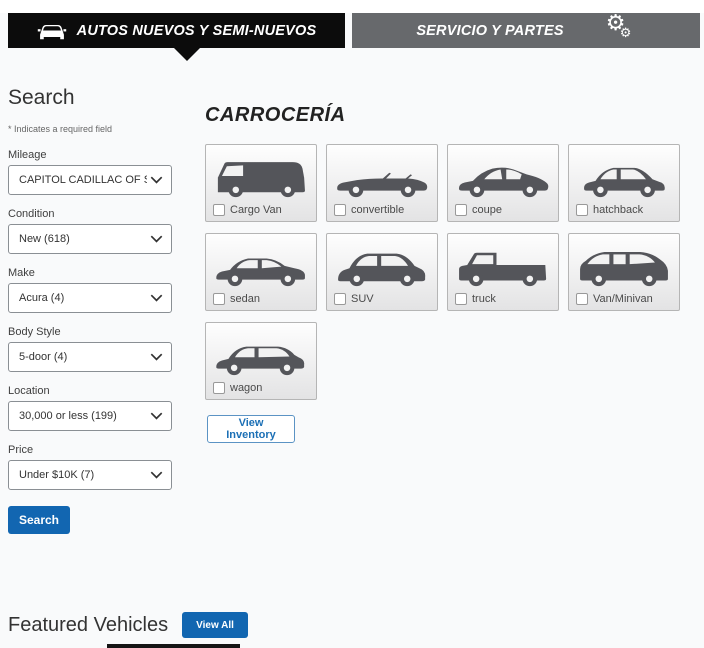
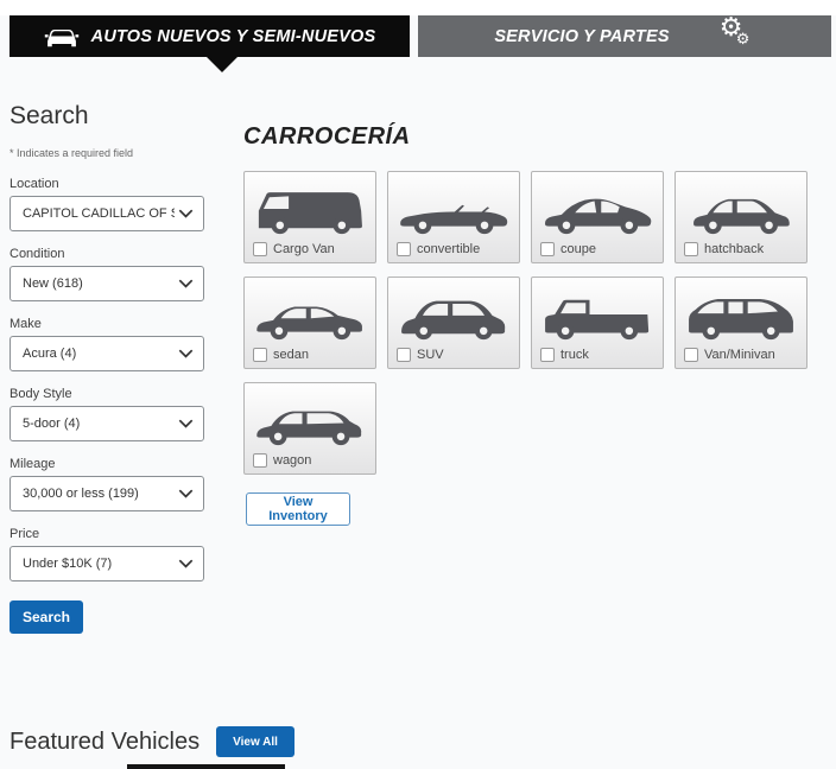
  AUTOS NUEVOS Y SEMI-NUEVOS
  SERVICIO Y PARTES
  ⚙
  ⚙
  Search
  * Indicates a required field
- Mileage
+ Location
  CAPITOL CADILLAC OF
  Condition
  New (618)
  Make
  Acura (4)
  Body Style
  5-door (4)
- Location
+ Mileage
  30,000 or less (199)
  Price
  Under $10K (7)
  Search
  CARROCERÍA
  Cargo Van
  convertible
  coupe
  hatchback
  sedan
  SUV
  truck
  Van/Minivan
  wagon
  View Inventory
  Featured Vehicles
  View All
